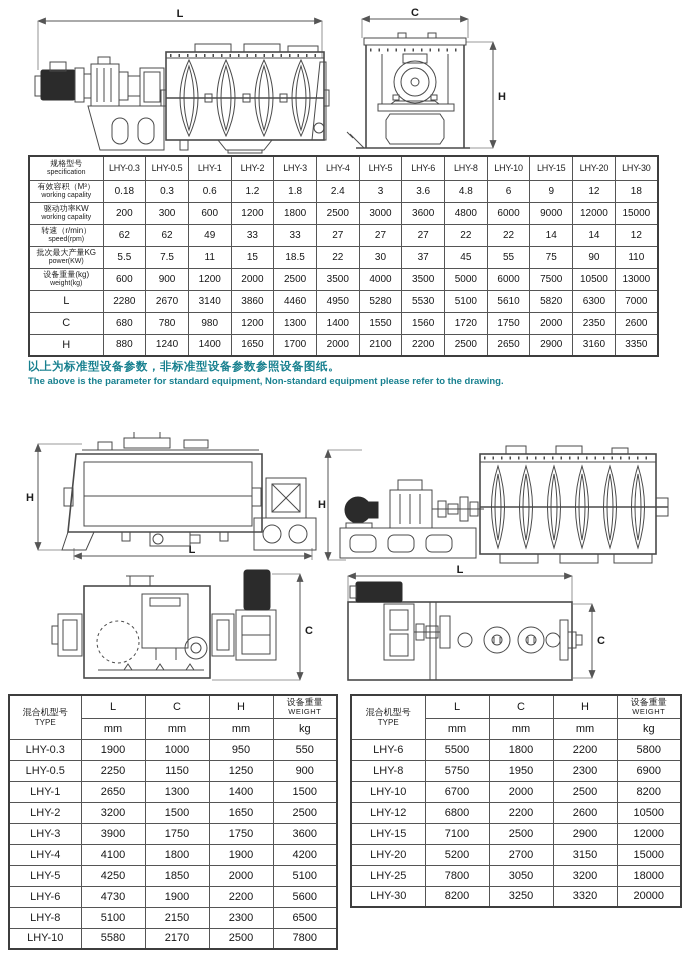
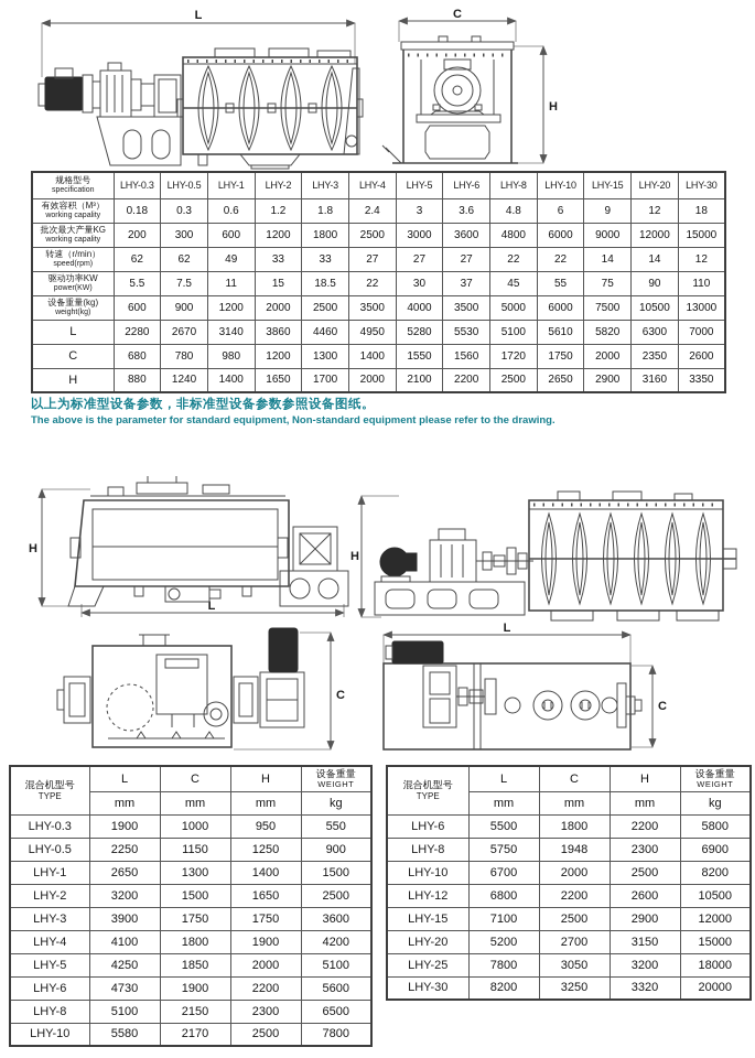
  L
  C
  H
  规格型号	LHY-0.3	LHY-0.5	LHY-1	LHY-2	LHY-3	LHY-4	LHY-5	LHY-6	LHY-8	LHY-10	LHY-15	LHY-20	LHY-30
  有效容积（M³）	0.18	0.3	0.6	1.2	1.8	2.4	3	3.6	4.8	6	9	12	18
- 驱动功率KW	200	300	600	1200	1800	2500	3000	3600	4800	6000	9000	12000	15000
+ 批次最大产量KG	200	300	600	1200	1800	2500	3000	3600	4800	6000	9000	12000	15000
  转速（r/min）	62	62	49	33	33	27	27	27	22	22	14	14	12
- 批次最大产量KG	5.5	7.5	11	15	18.5	22	30	37	45	55	75	90	110
+ 驱动功率KW	5.5	7.5	11	15	18.5	22	30	37	45	55	75	90	110
  设备重量(kg)	600	900	1200	2000	2500	3500	4000	3500	5000	6000	7500	10500	13000
  L	2280	2670	3140	3860	4460	4950	5280	5530	5100	5610	5820	6300	7000
  C	680	780	980	1200	1300	1400	1550	1560	1720	1750	2000	2350	2600
  H	880	1240	1400	1650	1700	2000	2100	2200	2500	2650	2900	3160	3350
  以上为标准型设备参数，非标准型设备参数参照设备图纸。
  The above is the parameter for standard equipment, Non-standard equipment please refer to the drawing.
  H
  L
  H
  C
  L
  C
  混合机型号 TYPE	L	C	H	设备重量 WEIGHT
  mm	mm	mm	kg
  LHY-0.3	1900	1000	950	550
  LHY-0.5	2250	1150	1250	900
  LHY-1	2650	1300	1400	1500
  LHY-2	3200	1500	1650	2500
  LHY-3	3900	1750	1750	3600
  LHY-4	4100	1800	1900	4200
  LHY-5	4250	1850	2000	5100
  LHY-6	4730	1900	2200	5600
  LHY-8	5100	2150	2300	6500
  LHY-10	5580	2170	2500	7800
  混合机型号 TYPE	L	C	H	设备重量 WEIGHT
  mm	mm	mm	kg
  LHY-6	5500	1800	2200	5800
- LHY-8	5750	1950	2300	6900
+ LHY-8	5750	1948	2300	6900
  LHY-10	6700	2000	2500	8200
  LHY-12	6800	2200	2600	10500
  LHY-15	7100	2500	2900	12000
  LHY-20	5200	2700	3150	15000
  LHY-25	7800	3050	3200	18000
  LHY-30	8200	3250	3320	20000
